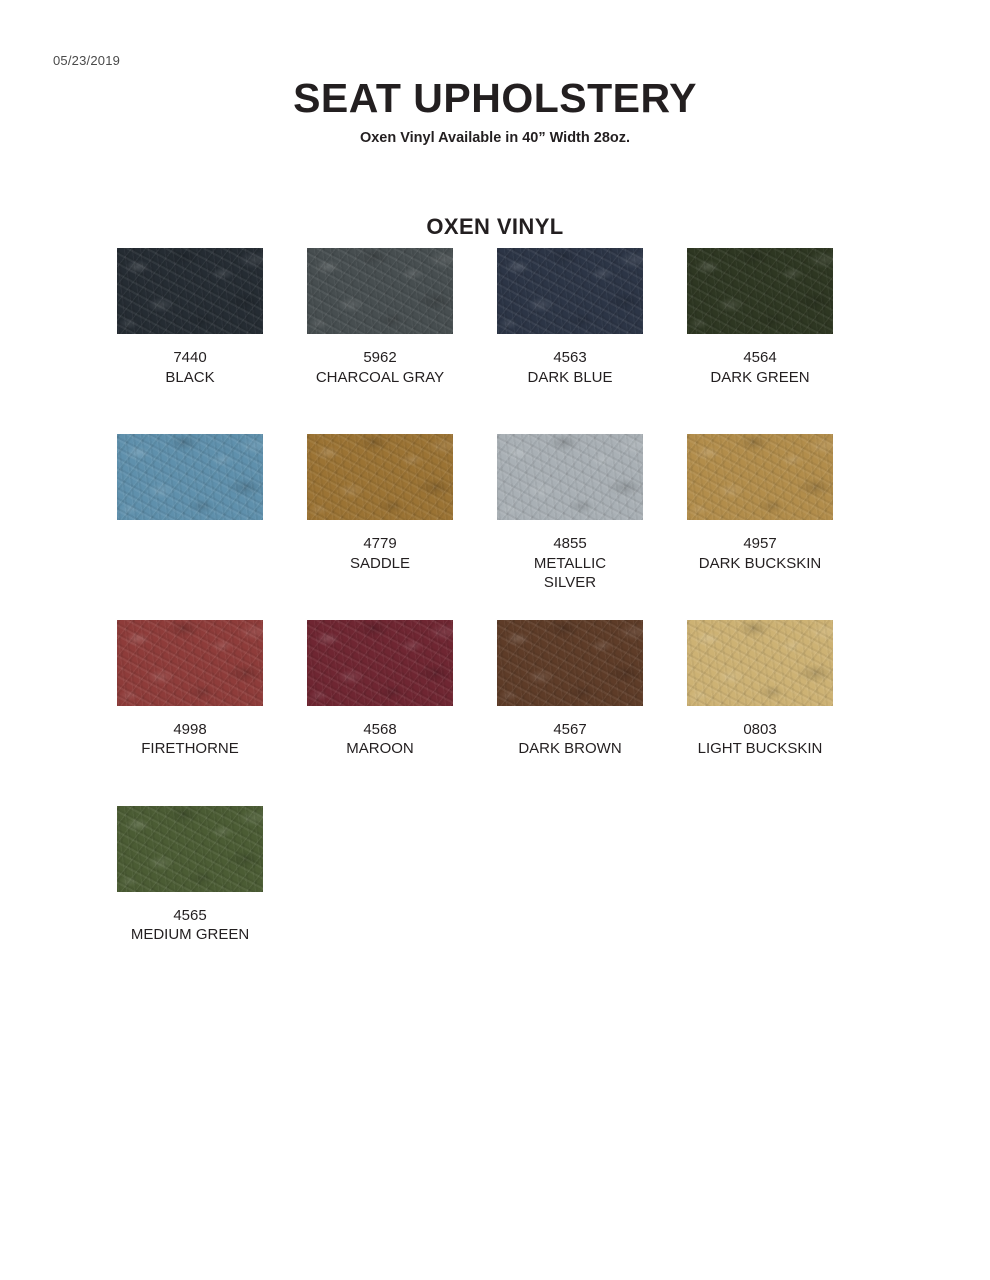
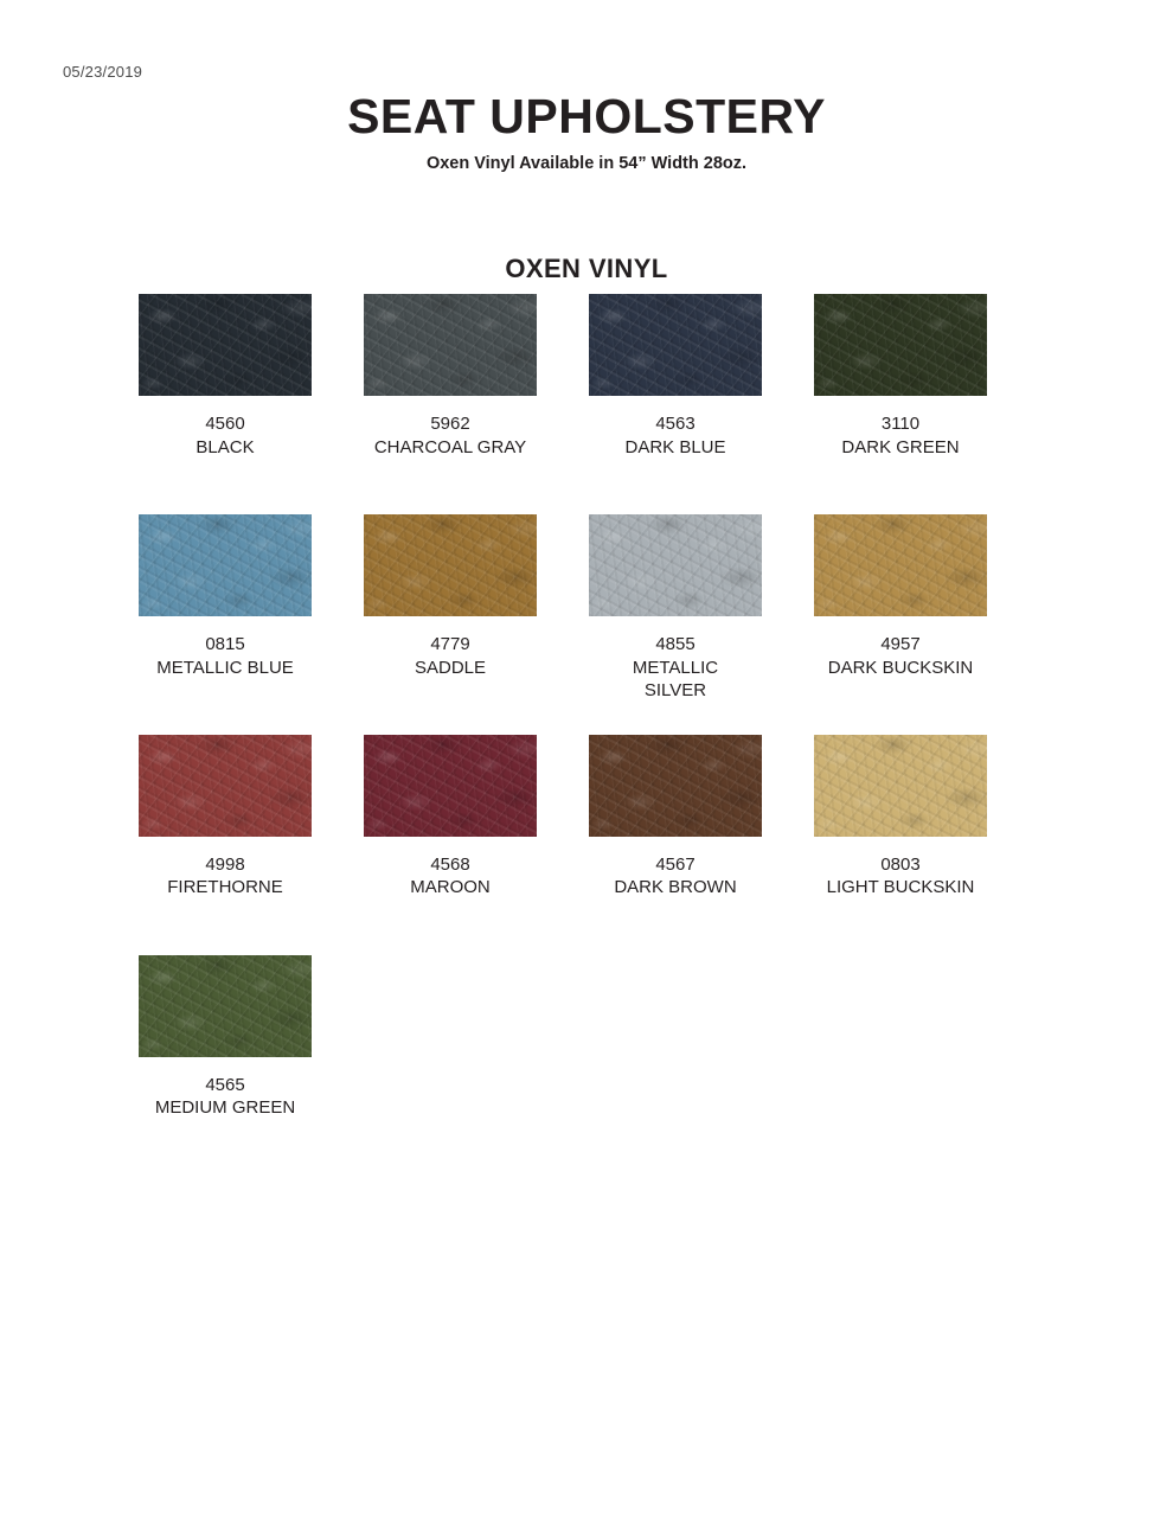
  05/23/2019
  SEAT UPHOLSTERY
- Oxen Vinyl Available in 40” Width 28oz.
+ Oxen Vinyl Available in 54” Width 28oz.
  OXEN VINYL
- 7440
+ 4560
  BLACK
  5962
  CHARCOAL GRAY
  4563
  DARK BLUE
- 4564
+ 3110
  DARK GREEN
+ 0815
+ METALLIC BLUE
  4779
  SADDLE
  4855
  METALLIC
  SILVER
  4957
  DARK BUCKSKIN
  4998
  FIRETHORNE
  4568
  MAROON
  4567
  DARK BROWN
  0803
  LIGHT BUCKSKIN
  4565
  MEDIUM GREEN
